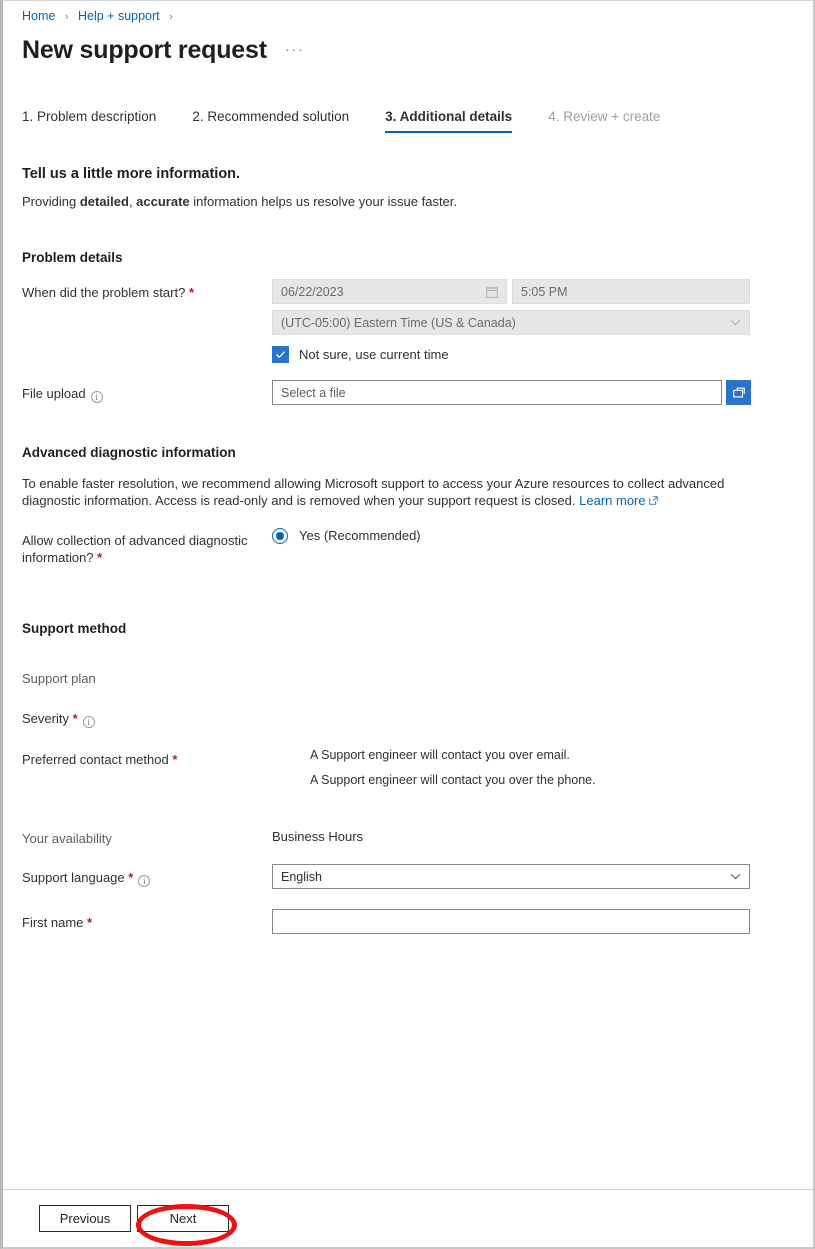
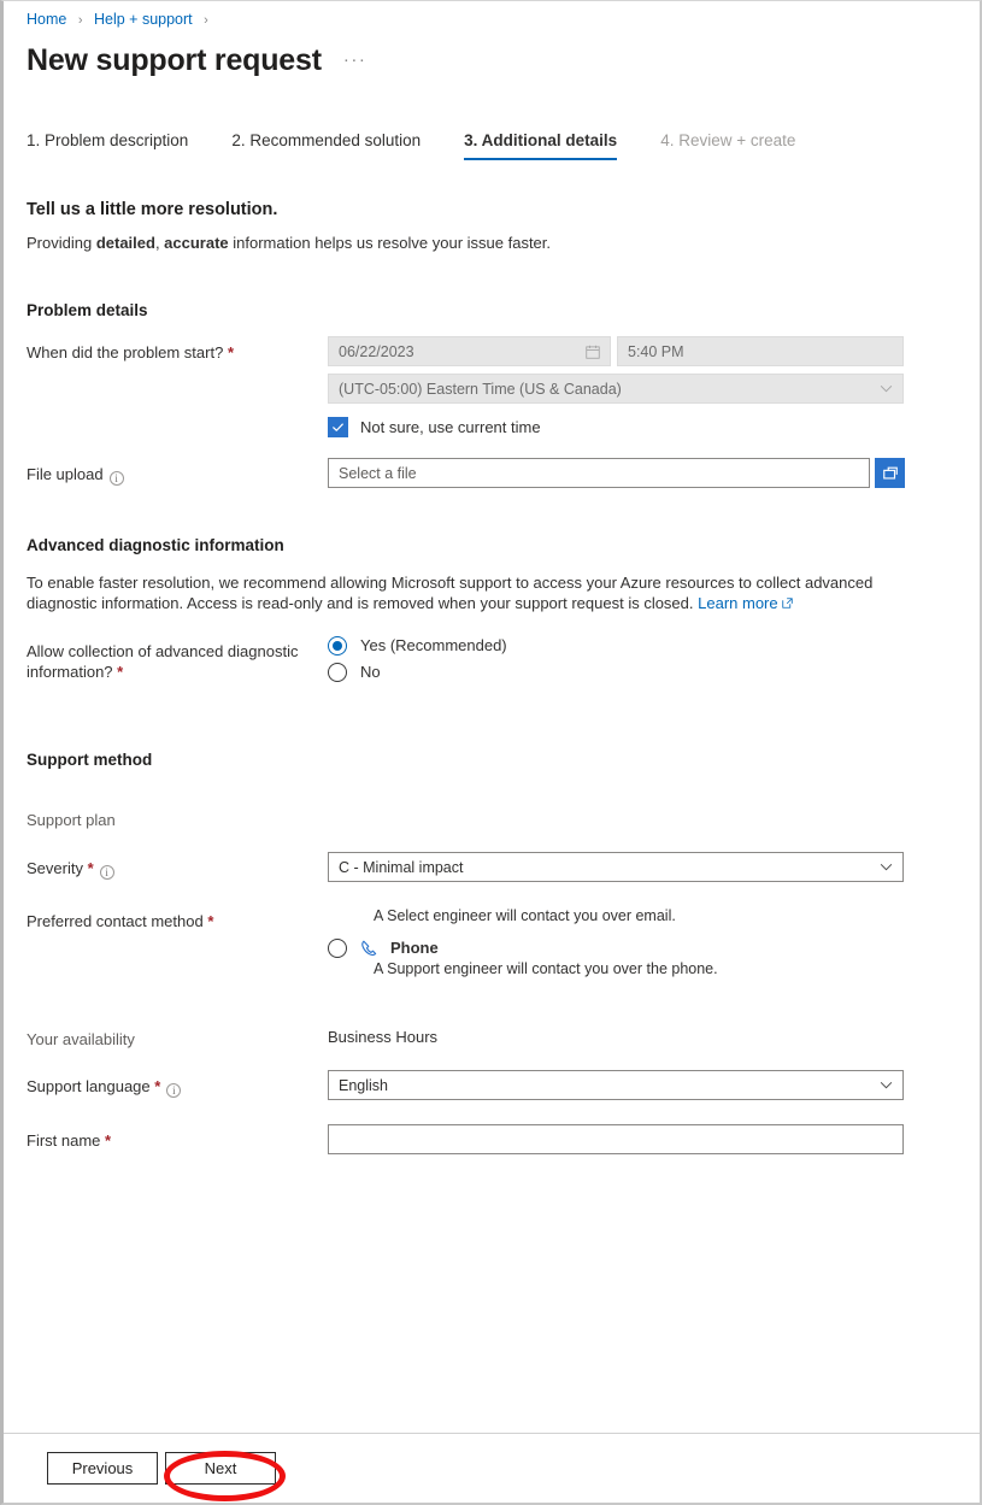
  Home › Help + support ›
  New support request
  ···
  1. Problem description
  2. Recommended solution
  3. Additional details
  4. Review + create
- Tell us a little more information.
+ Tell us a little more resolution.
  Providing detailed, accurate information helps us resolve your issue faster.
  Problem details
  When did the problem start? *
  06/22/2023
- 5:05 PM
+ 5:40 PM
  (UTC-05:00) Eastern Time (US & Canada)
  Not sure, use current time
  File upload i
  Select a file
  Advanced diagnostic information
  To enable faster resolution, we recommend allowing Microsoft support to access your Azure resources to collect advanced diagnostic information. Access is read-only and is removed when your support request is closed. Learn more
  Allow collection of advanced diagnostic
  information? *
  Yes (Recommended)
+ No
  Support method
  Support plan
  Severity * i
+ C - Minimal impact
  Preferred contact method *
- A Support engineer will contact you over email.
+ A Select engineer will contact you over email.
+ Phone
  A Support engineer will contact you over the phone.
  Your availability
  Business Hours
  Support language * i
  English
  First name *
  Previous
  Next
